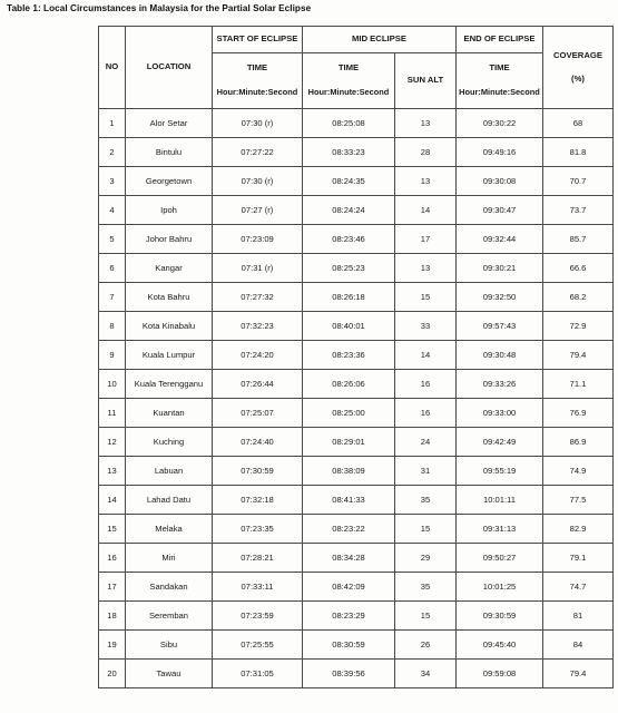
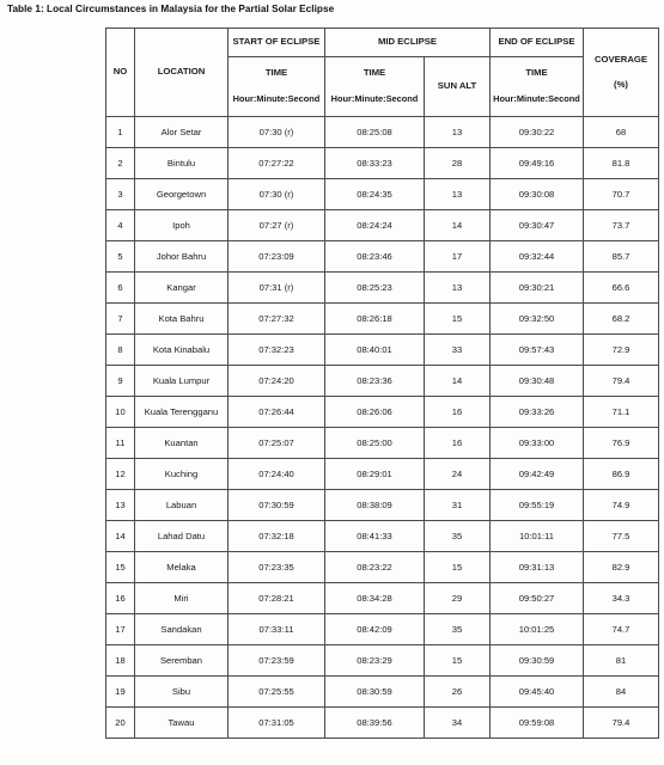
  Table 1: Local Circumstances in Malaysia for the Partial Solar Eclipse
  NO	LOCATION	START OF ECLIPSE	MID ECLIPSE	END OF ECLIPSE	COVERAGE (%)
  TIME Hour:Minute:Second	TIME Hour:Minute:Second	SUN ALT	TIME Hour:Minute:Second
  1	Alor Setar	07:30 (r)	08:25:08	13	09:30:22	68
  2	Bintulu	07:27:22	08:33:23	28	09:49:16	81.8
  3	Georgetown	07:30 (r)	08:24:35	13	09:30:08	70.7
  4	Ipoh	07:27 (r)	08:24:24	14	09:30:47	73.7
  5	Johor Bahru	07:23:09	08:23:46	17	09:32:44	85.7
  6	Kangar	07:31 (r)	08:25:23	13	09:30:21	66.6
  7	Kota Bahru	07:27:32	08:26:18	15	09:32:50	68.2
  8	Kota Kinabalu	07:32:23	08:40:01	33	09:57:43	72.9
  9	Kuala Lumpur	07:24:20	08:23:36	14	09:30:48	79.4
  10	Kuala Terengganu	07:26:44	08:26:06	16	09:33:26	71.1
  11	Kuantan	07:25:07	08:25:00	16	09:33:00	76.9
  12	Kuching	07:24:40	08:29:01	24	09:42:49	86.9
  13	Labuan	07:30:59	08:38:09	31	09:55:19	74.9
  14	Lahad Datu	07:32:18	08:41:33	35	10:01:11	77.5
  15	Melaka	07:23:35	08:23:22	15	09:31:13	82.9
- 16	Miri	07:28:21	08:34:28	29	09:50:27	79.1
+ 16	Miri	07:28:21	08:34:28	29	09:50:27	34.3
  17	Sandakan	07:33:11	08:42:09	35	10:01:25	74.7
  18	Seremban	07:23:59	08:23:29	15	09:30:59	81
  19	Sibu	07:25:55	08:30:59	26	09:45:40	84
  20	Tawau	07:31:05	08:39:56	34	09:59:08	79.4
